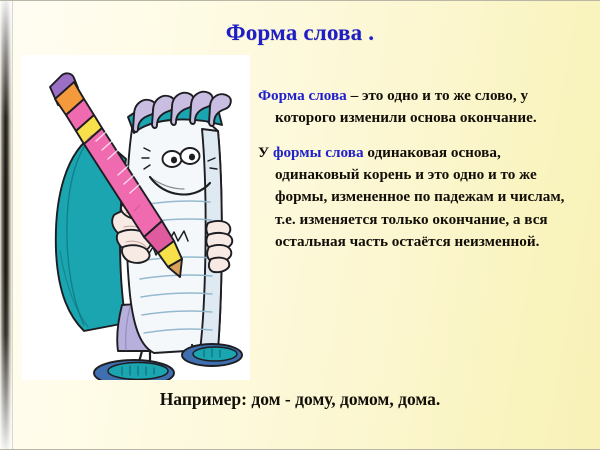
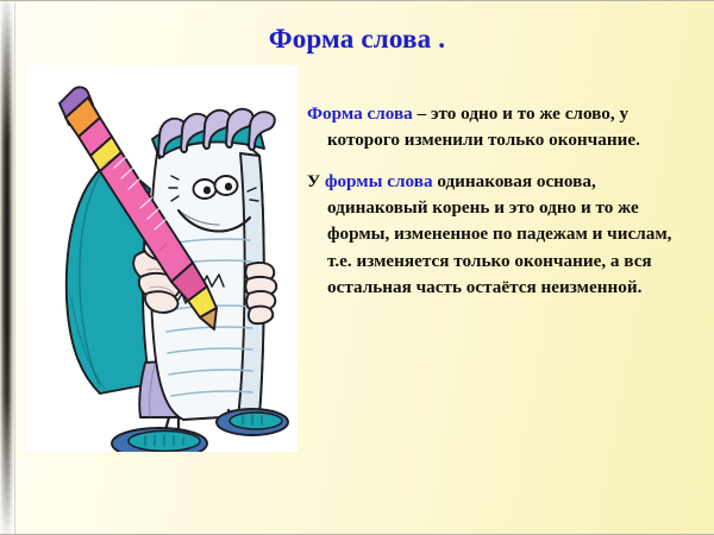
  Форма слова .
- Форма слова – это одно и то же слово, у которого изменили основа окончание.
+ Форма слова – это одно и то же слово, у которого изменили только окончание.
  У формы слова одинаковая основа, одинаковый корень и это одно и то же формы, измененное по падежам и числам, т.е. изменяется только окончание, а вся остальная часть остаётся неизменной.
- Например: дом - дому, домом, дома.
